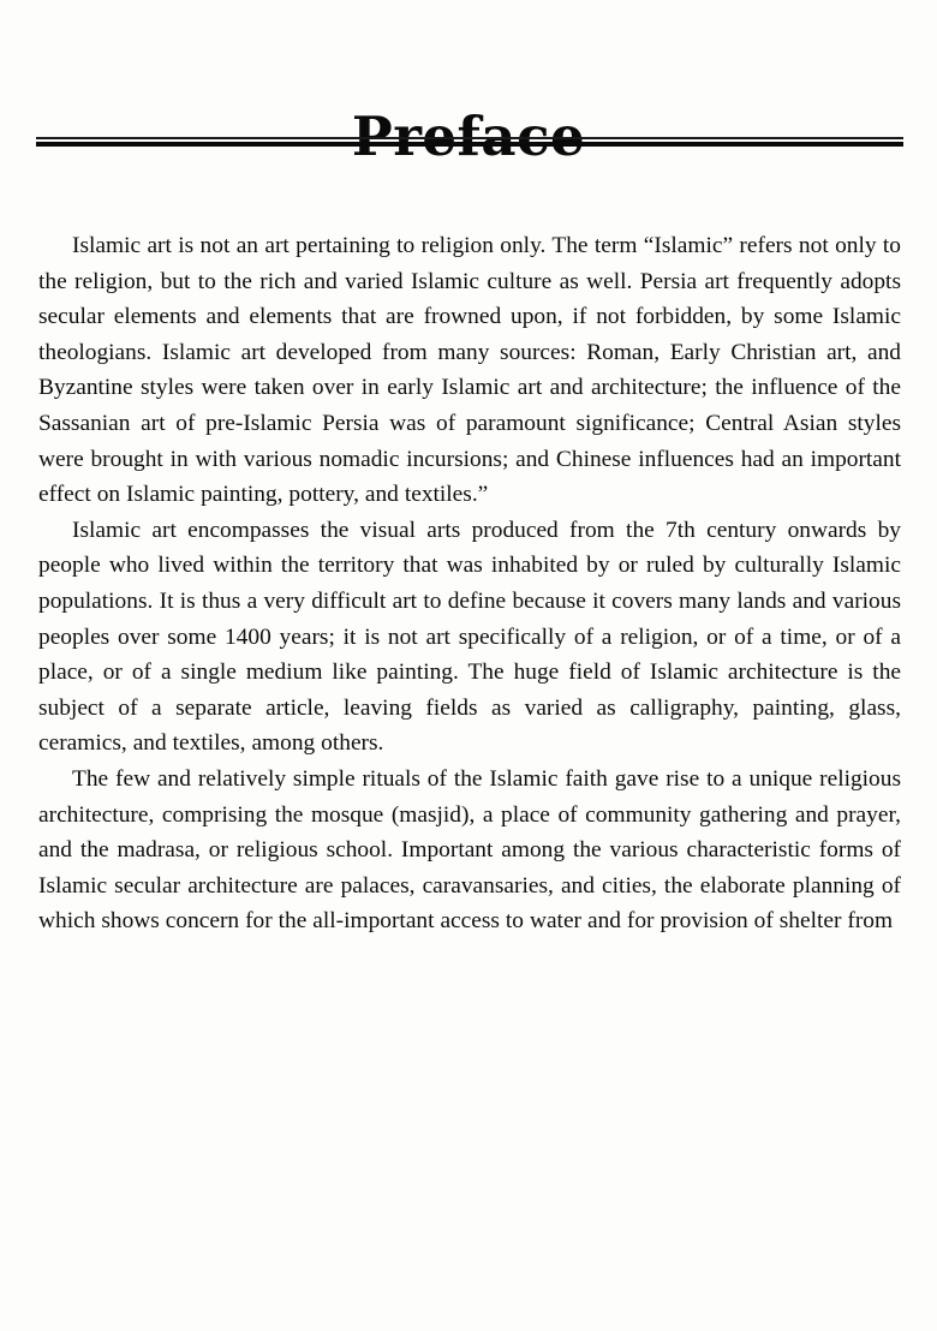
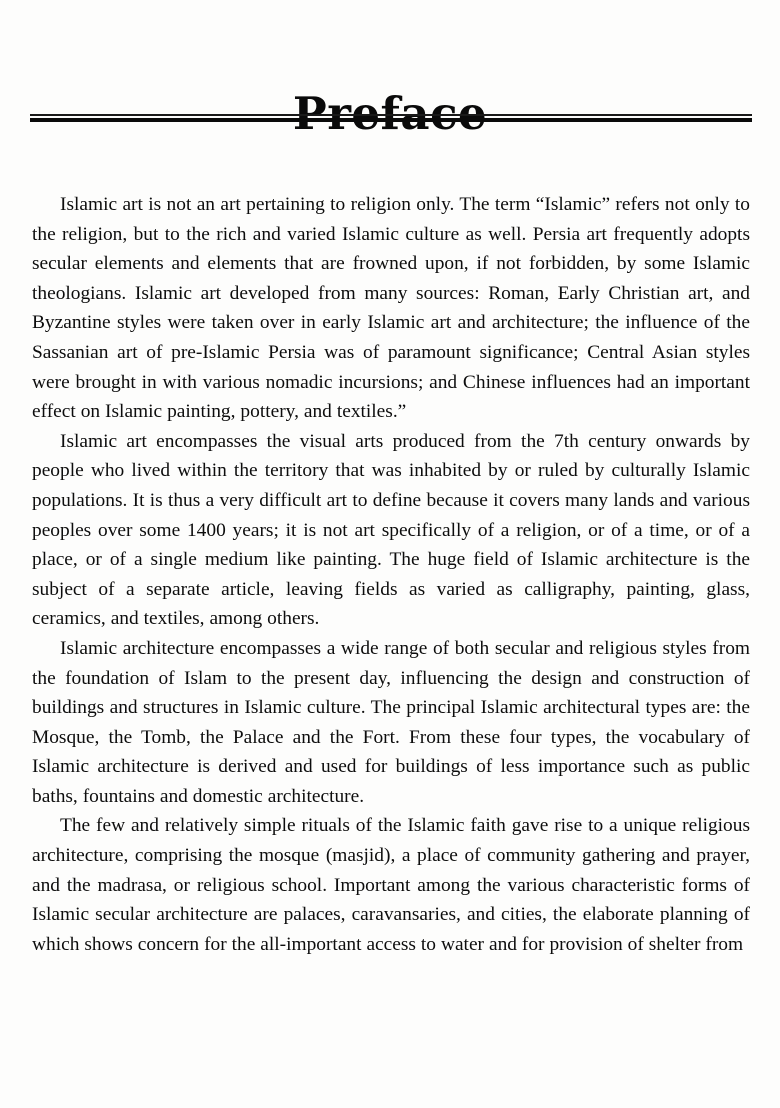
  Islamic art is not an art pertaining to religion only. The term “Islamic” refers not only to the religion, but to the rich and varied Islamic culture as well. Persia art frequently adopts secular elements and elements that are frowned upon, if not forbidden, by some Islamic theologians. Islamic art developed from many sources: Roman, Early Christian art, and Byzantine styles were taken over in early Islamic art and architecture; the influence of the Sassanian art of pre-Islamic Persia was of paramount significance; Central Asian styles were brought in with various nomadic incursions; and Chinese influences had an important effect on Islamic painting, pottery, and textiles.”
  Islamic art encompasses the visual arts produced from the 7th century onwards by people who lived within the territory that was inhabited by or ruled by culturally Islamic populations. It is thus a very difficult art to define because it covers many lands and various peoples over some 1400 years; it is not art specifically of a religion, or of a time, or of a place, or of a single medium like painting. The huge field of Islamic architecture is the subject of a separate article, leaving fields as varied as calligraphy, painting, glass, ceramics, and textiles, among others.
+ Islamic architecture encompasses a wide range of both secular and religious styles from the foundation of Islam to the present day, influencing the design and construction of buildings and structures in Islamic culture. The principal Islamic architectural types are: the Mosque, the Tomb, the Palace and the Fort. From these four types, the vocabulary of Islamic architecture is derived and used for buildings of less importance such as public baths, fountains and domestic architecture.
  The few and relatively simple rituals of the Islamic faith gave rise to a unique religious architecture, comprising the mosque (masjid), a place of community gathering and prayer, and the madrasa, or religious school. Important among the various characteristic forms of Islamic secular architecture are palaces, caravansaries, and cities, the elaborate planning of which shows concern for the all-important access to water and for provision of shelter from
